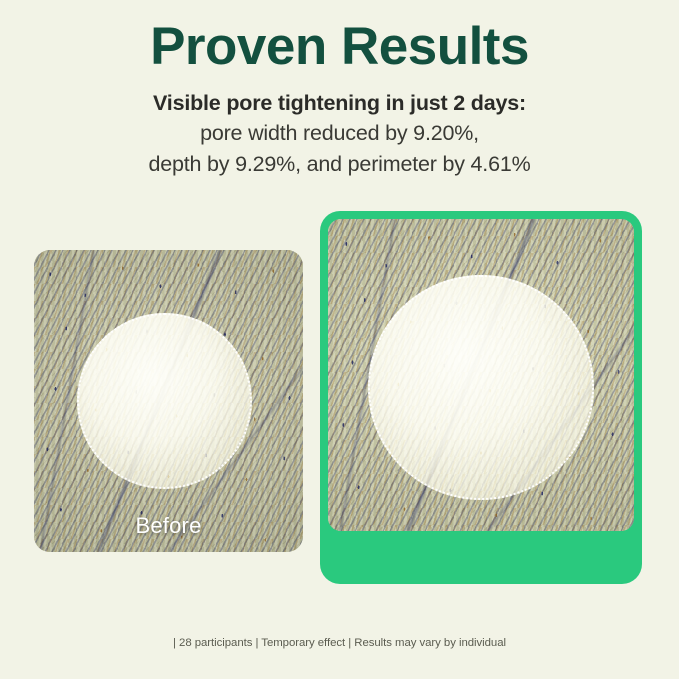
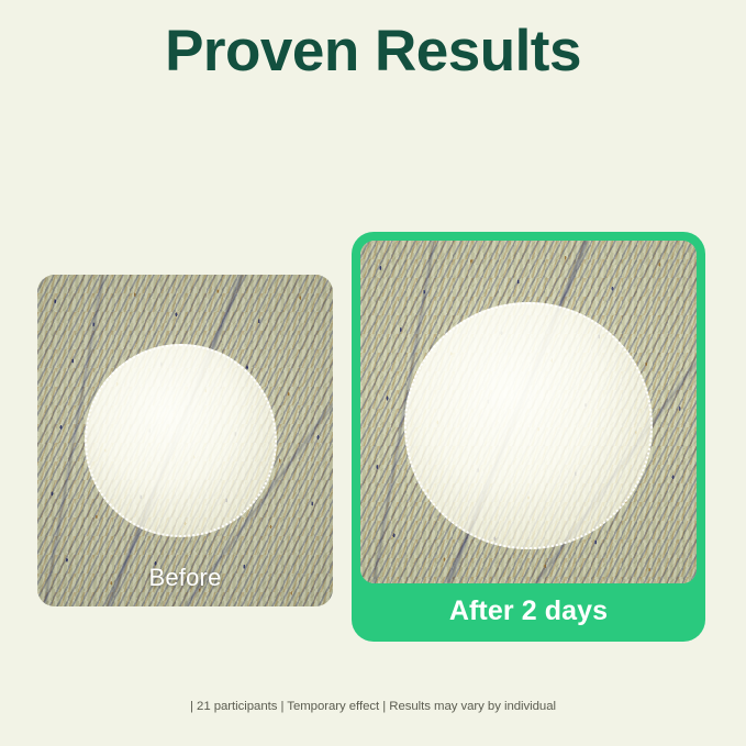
  Proven Results
- Visible pore tightening in just 2 days:
- pore width reduced by 9.20%,
- depth by 9.29%, and perimeter by 4.61%
  Before
+ After 2 days
- | 28 participants | Temporary effect | Results may vary by individual
+ | 21 participants | Temporary effect | Results may vary by individual
